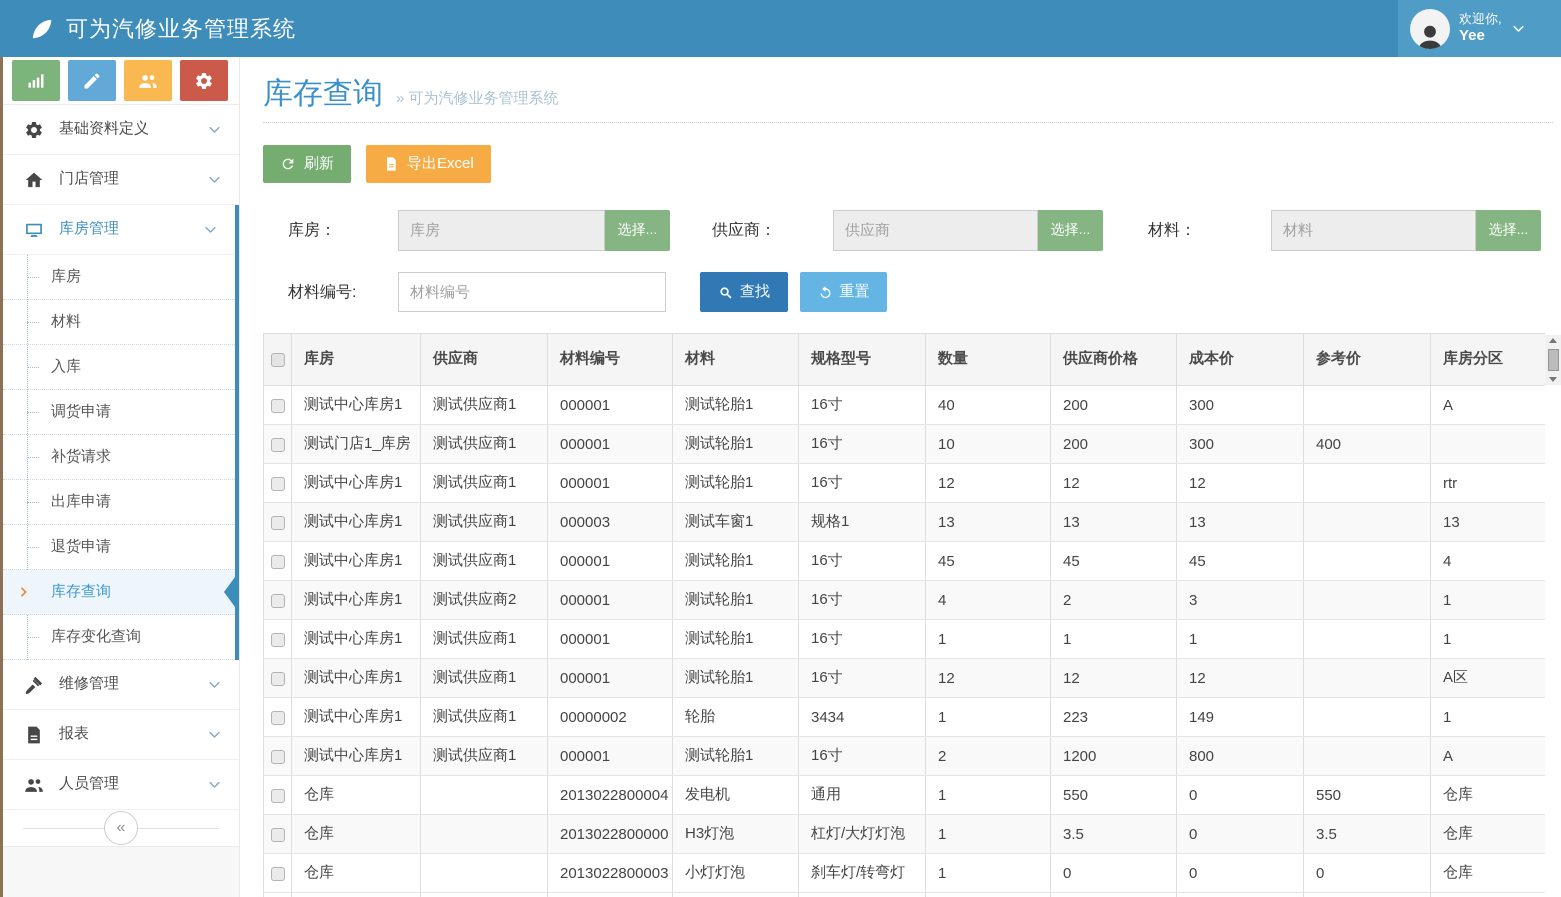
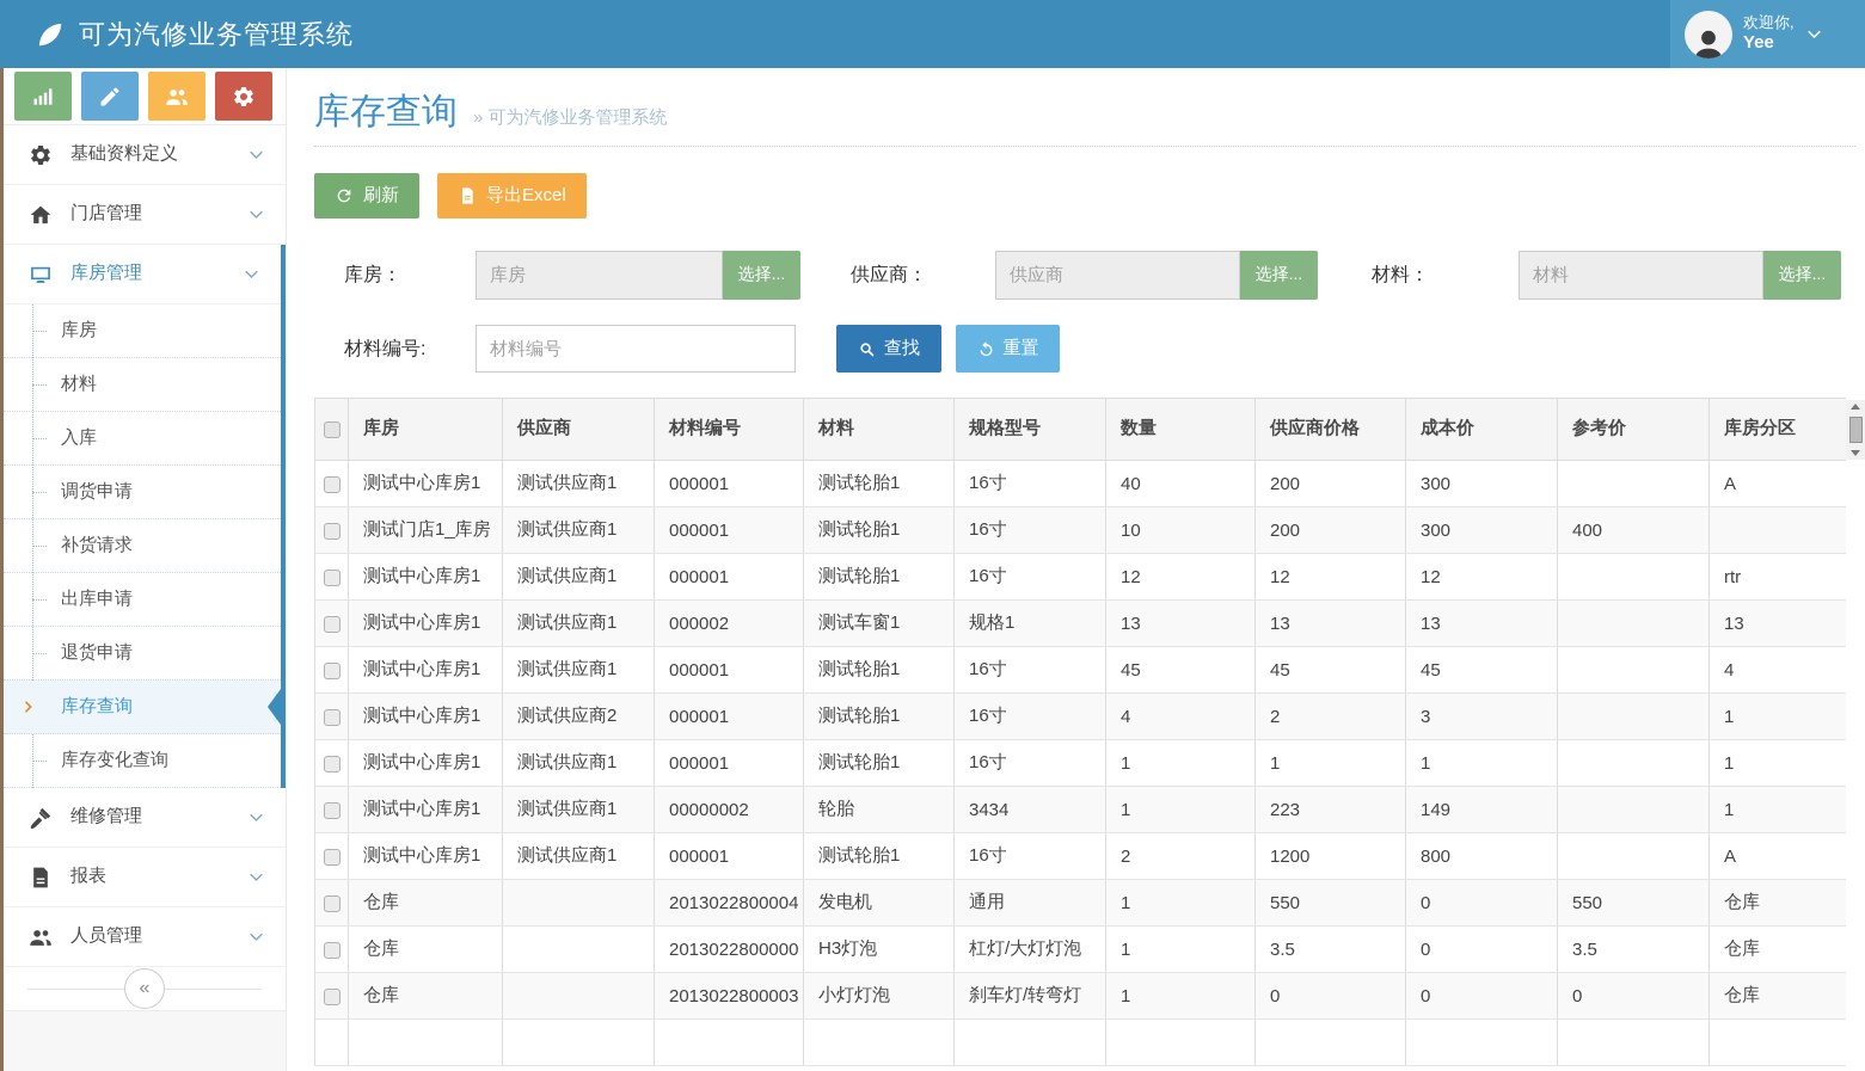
  可为汽修业务管理系统
  欢迎你,
  Yee
  基础资料定义
  门店管理
  库房管理
  库房
  材料
  入库
  调货申请
  补货请求
  出库申请
  退货申请
  库存查询
  库存变化查询
  维修管理
  报表
  人员管理
  «
  库存查询
  » 可为汽修业务管理系统
  刷新
  导出Excel
  库房：
  库房
  选择...
  供应商：
  供应商
  选择...
  材料：
  材料
  选择...
  材料编号:
  材料编号
  查找
  重置
  	库房	供应商	材料编号	材料	规格型号	数量	供应商价格	成本价	参考价	库房分区
  	测试中心库房1	测试供应商1	000001	测试轮胎1	16寸	40	200	300		A
  	测试门店1_库房	测试供应商1	000001	测试轮胎1	16寸	10	200	300	400
  	测试中心库房1	测试供应商1	000001	测试轮胎1	16寸	12	12	12		rtr
- 	测试中心库房1	测试供应商1	000003	测试车窗1	规格1	13	13	13		13
+ 	测试中心库房1	测试供应商1	000002	测试车窗1	规格1	13	13	13		13
  	测试中心库房1	测试供应商1	000001	测试轮胎1	16寸	45	45	45		4
  	测试中心库房1	测试供应商2	000001	测试轮胎1	16寸	4	2	3		1
  	测试中心库房1	测试供应商1	000001	测试轮胎1	16寸	1	1	1		1
- 	测试中心库房1	测试供应商1	000001	测试轮胎1	16寸	12	12	12		A区
  	测试中心库房1	测试供应商1	00000002	轮胎	3434	1	223	149		1
  	测试中心库房1	测试供应商1	000001	测试轮胎1	16寸	2	1200	800		A
  	仓库		2013022800004	发电机	通用	1	550	0	550	仓库
  	仓库		2013022800000	H3灯泡	杠灯/大灯灯泡	1	3.5	0	3.5	仓库
  	仓库		2013022800003	小灯灯泡	刹车灯/转弯灯	1	0	0	0	仓库
